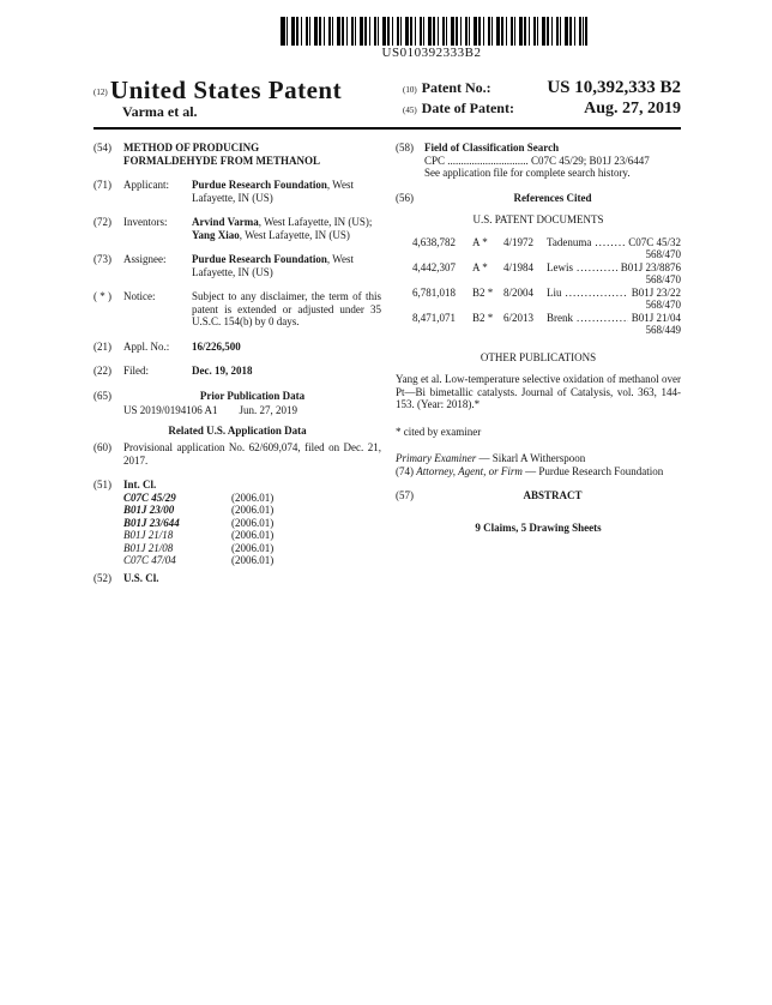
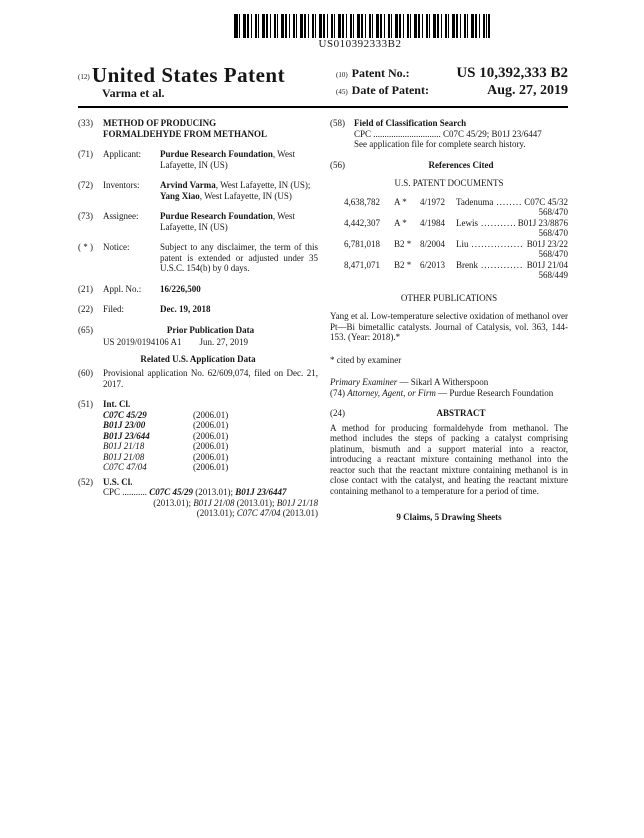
  US010392333B2
  (12) United States Patent
  Varma et al.
  (10)
  Patent No.:
  US 10,392,333 B2
  (45)
  Date of Patent:
  Aug. 27, 2019
- (54)
+ (33)
  METHOD OF PRODUCING
  FORMALDEHYDE FROM METHANOL
  (71)
  Applicant:
  Purdue Research Foundation, West Lafayette, IN (US)
  (72)
  Inventors:
  Arvind Varma, West Lafayette, IN (US); Yang Xiao, West Lafayette, IN (US)
  (73)
  Assignee:
  Purdue Research Foundation, West Lafayette, IN (US)
  ( * )
  Notice:
  Subject to any disclaimer, the term of this patent is extended or adjusted under 35 U.S.C. 154(b) by 0 days.
  (21)
  Appl. No.:
  16/226,500
  (22)
  Filed:
  Dec. 19, 2018
  (65)
  Prior Publication Data
  US 2019/0194106 A1 Jun. 27, 2019
  Related U.S. Application Data
  (60)
  Provisional application No. 62/609,074, filed on Dec. 21, 2017.
  (51)
  Int. Cl.
  C07C 45/29
  (2006.01)
  B01J 23/00
  (2006.01)
  B01J 23/644
  (2006.01)
  B01J 21/18
  (2006.01)
  B01J 21/08
  (2006.01)
  C07C 47/04
  (2006.01)
  (52)
  U.S. Cl.
+ CPC ........... C07C 45/29 (2013.01); B01J 23/6447
+ (2013.01); B01J 21/08 (2013.01); B01J 21/18
+ (2013.01); C07C 47/04 (2013.01)
  (58)
  Field of Classification Search
  CPC .............................. C07C 45/29; B01J 23/6447
  See application file for complete search history.
  (56)
  References Cited
  U.S. PATENT DOCUMENTS
  4,638,782
  A *
  4/1972
  Tadenuma
  C07C 45/32
  568/470
  4,442,307
  A *
  4/1984
  Lewis
  B01J 23/8876
  568/470
  6,781,018
  B2 *
  8/2004
  Liu
  B01J 23/22
  568/470
  8,471,071
  B2 *
  6/2013
  Brenk
  B01J 21/04
  568/449
  OTHER PUBLICATIONS
  Yang et al. Low-temperature selective oxidation of methanol over Pt—Bi bimetallic catalysts. Journal of Catalysis, vol. 363, 144-153. (Year: 2018).*
  * cited by examiner
  Primary Examiner — Sikarl A Witherspoon
  (74) Attorney, Agent, or Firm — Purdue Research Foundation
- (57)
+ (24)
  ABSTRACT
+ A method for producing formaldehyde from methanol. The method includes the steps of packing a catalyst comprising platinum, bismuth and a support material into a reactor, introducing a reactant mixture containing methanol into the reactor such that the reactant mixture containing methanol is in close contact with the catalyst, and heating the reactant mixture containing methanol to a temperature for a period of time.
  9 Claims, 5 Drawing Sheets
